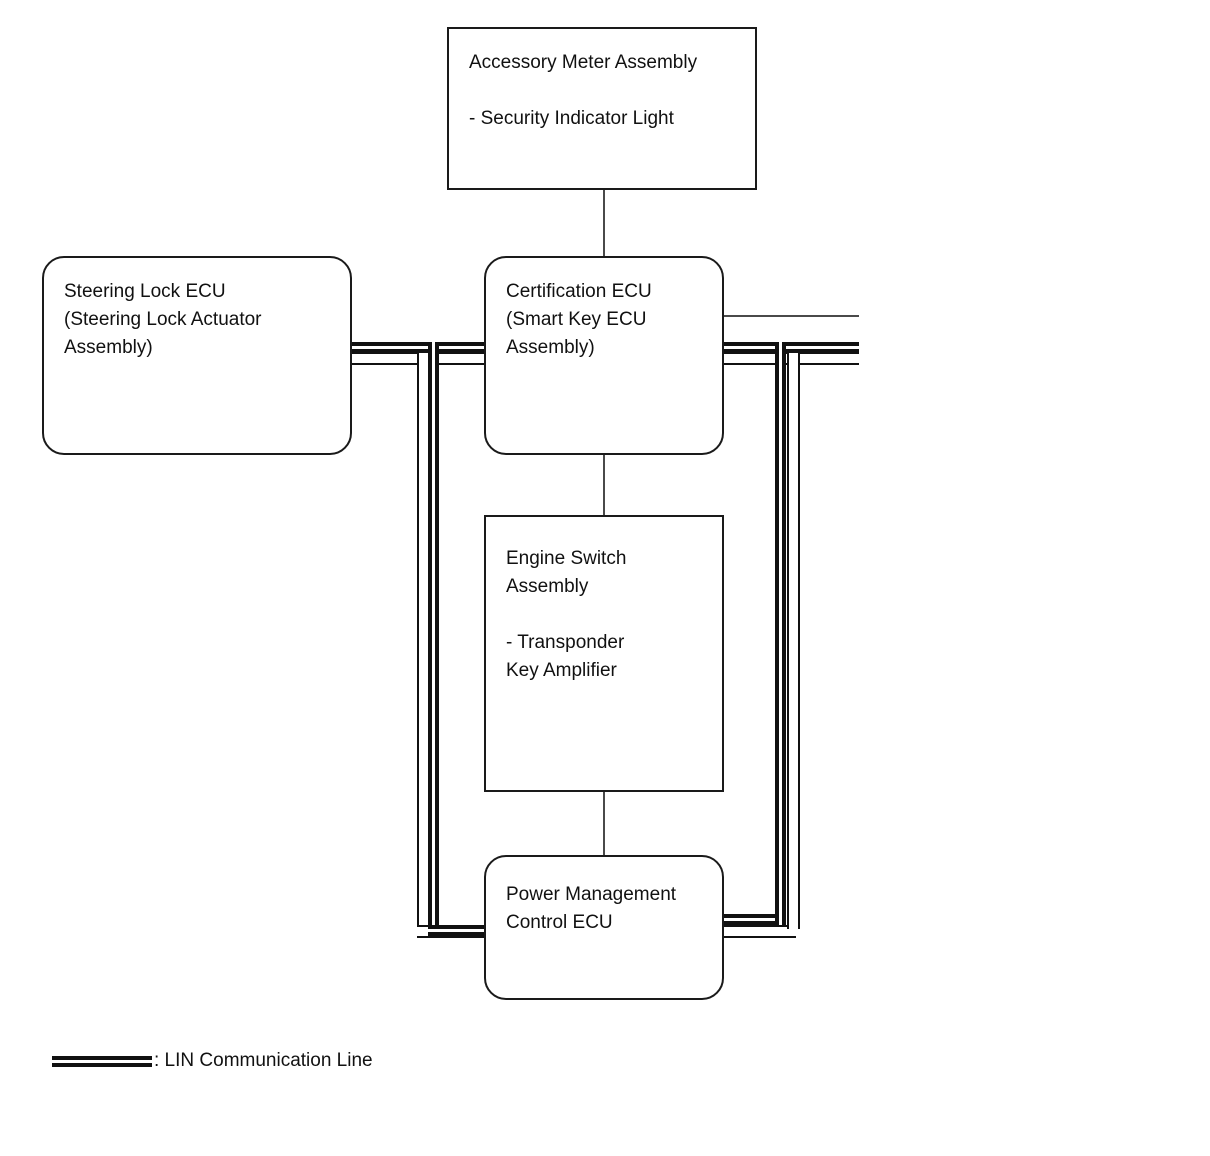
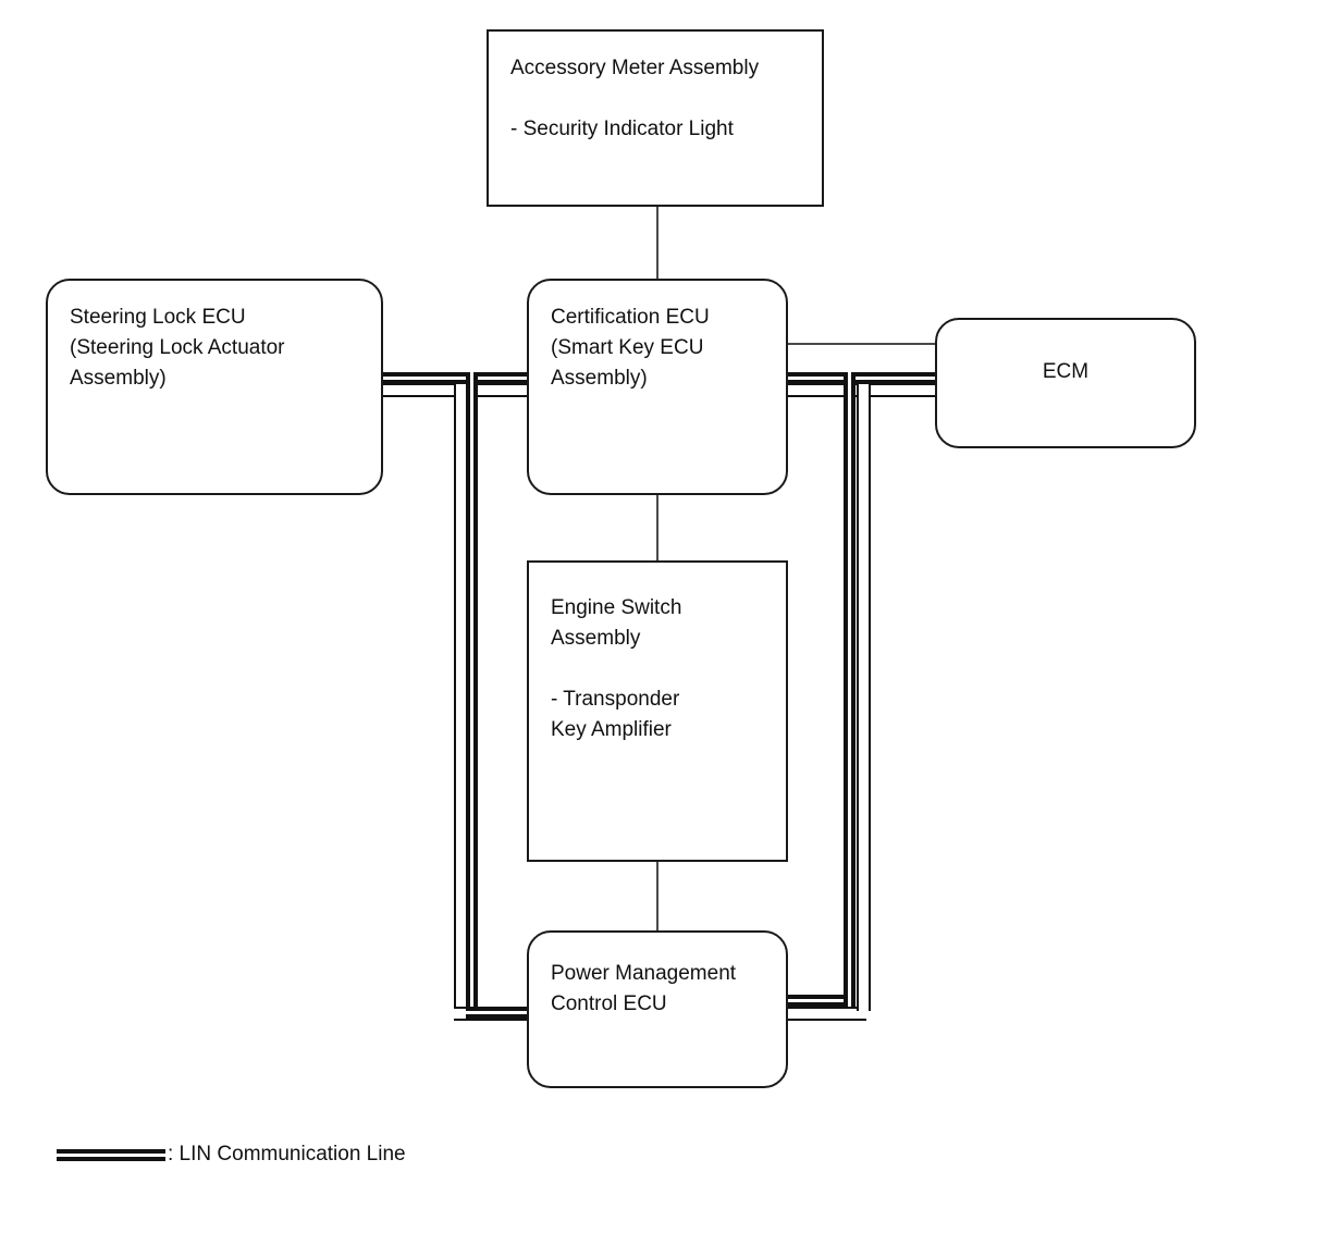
  Accessory Meter Assembly
  - Security Indicator Light
  Steering Lock ECU
  (Steering Lock Actuator
  Assembly)
  Certification ECU
  (Smart Key ECU
  Assembly)
+ ECM
  Engine Switch
  Assembly
  - Transponder
  Key Amplifier
  Power Management
  Control ECU
  : LIN Communication Line
